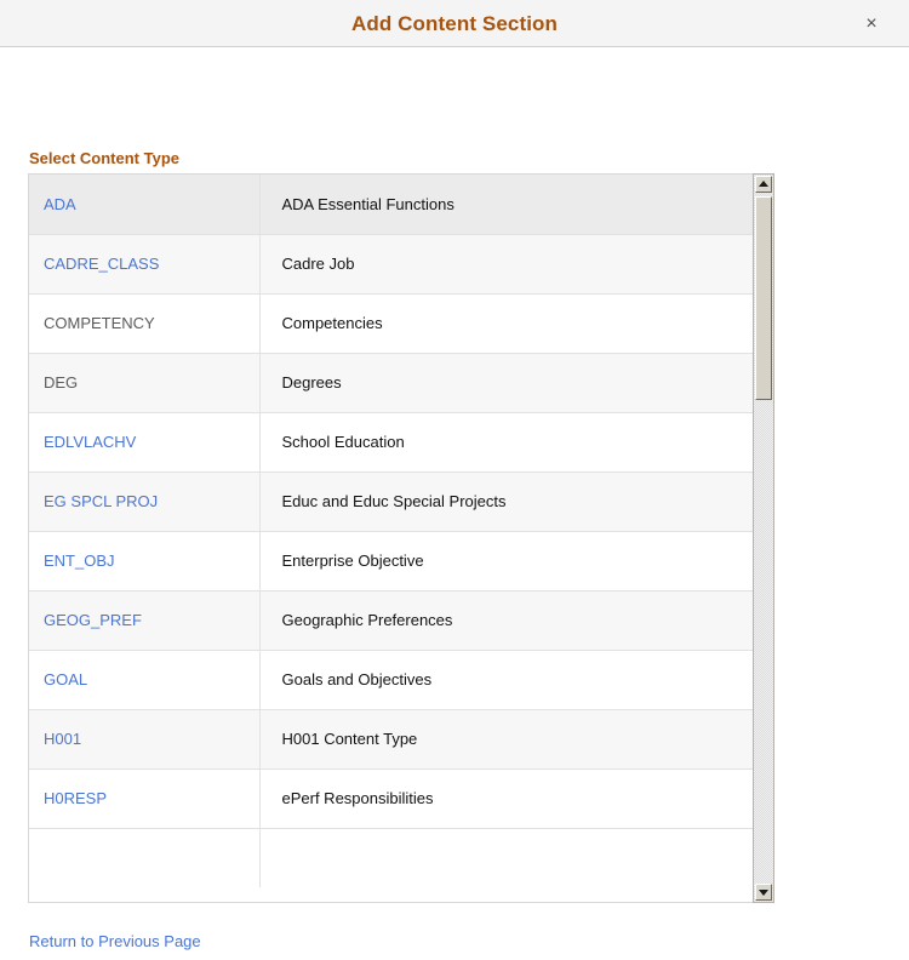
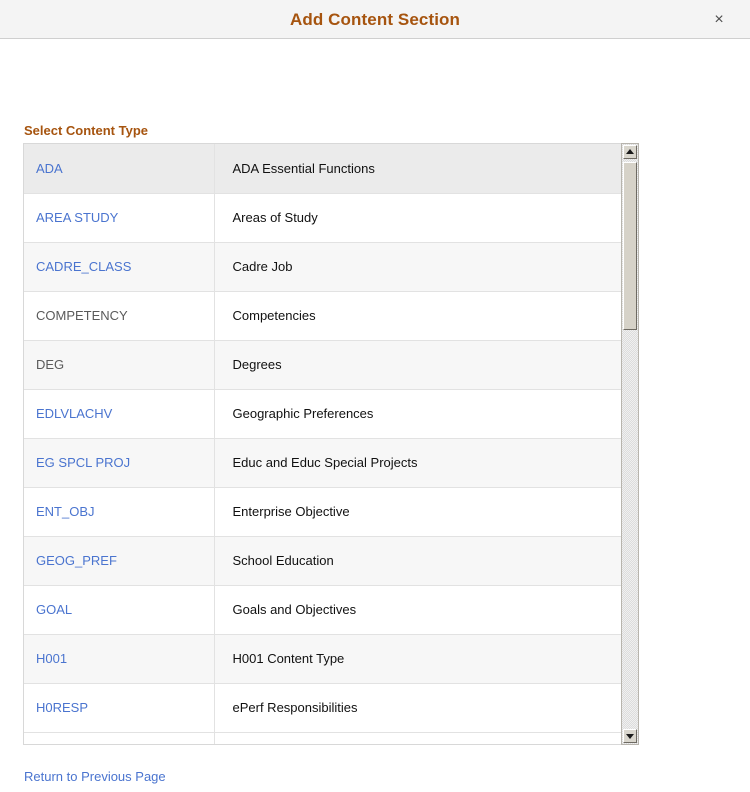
  Add Content Section
  ×
  Select Content Type
  ADA	ADA Essential Functions
+ AREA STUDY	Areas of Study
  CADRE_CLASS	Cadre Job
  COMPETENCY	Competencies
  DEG	Degrees
- EDLVLACHV	School Education
+ EDLVLACHV	Geographic Preferences
  EG SPCL PROJ	Educ and Educ Special Projects
  ENT_OBJ	Enterprise Objective
- GEOG_PREF	Geographic Preferences
+ GEOG_PREF	School Education
  GOAL	Goals and Objectives
  H001	H001 Content Type
  H0RESP	ePerf Responsibilities
  Return to Previous Page
